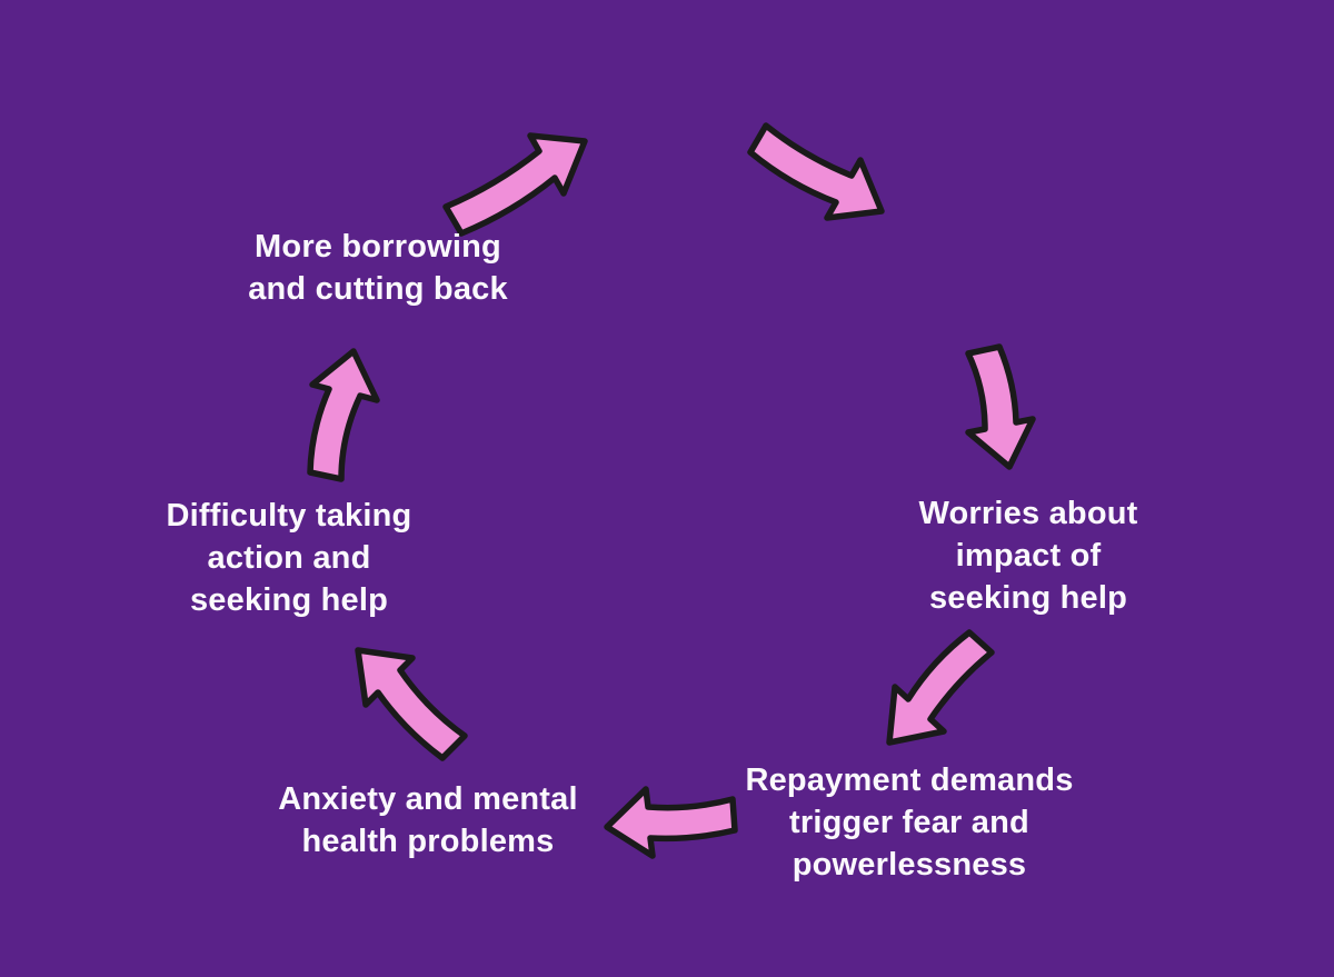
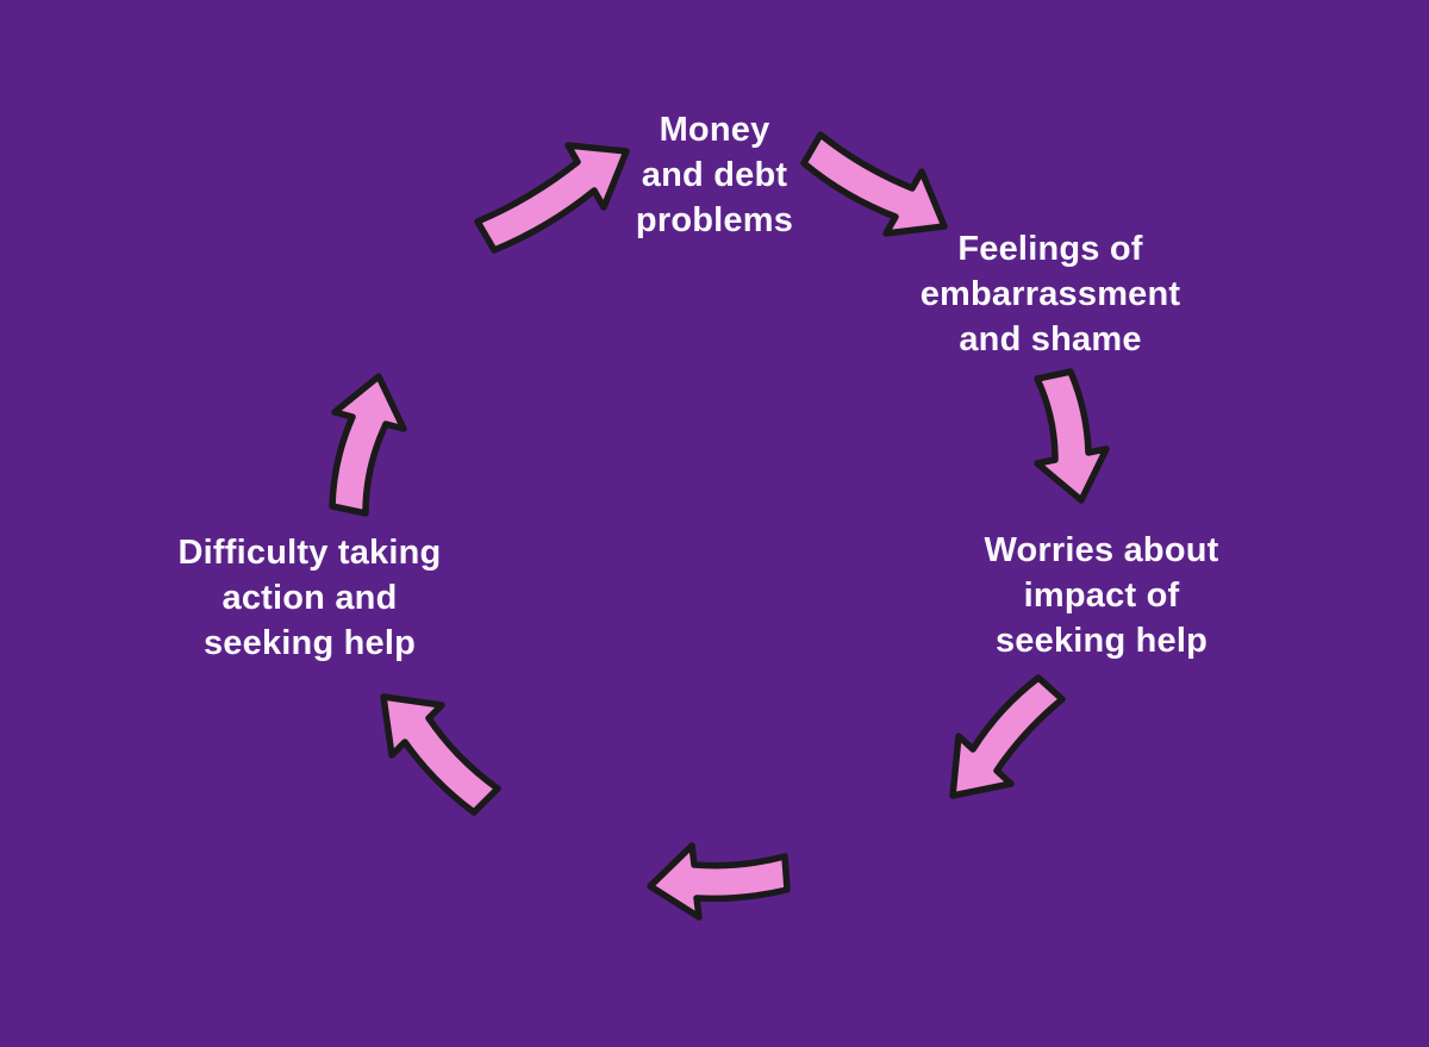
+ Money
+ and debt
+ problems
+ Feelings of
+ embarrassment
+ and shame
  Worries about
  impact of
  seeking help
- Repayment demands
- trigger fear and
- powerlessness
- Anxiety and mental
- health problems
  Difficulty taking
  action and
  seeking help
- More borrowing
- and cutting back
